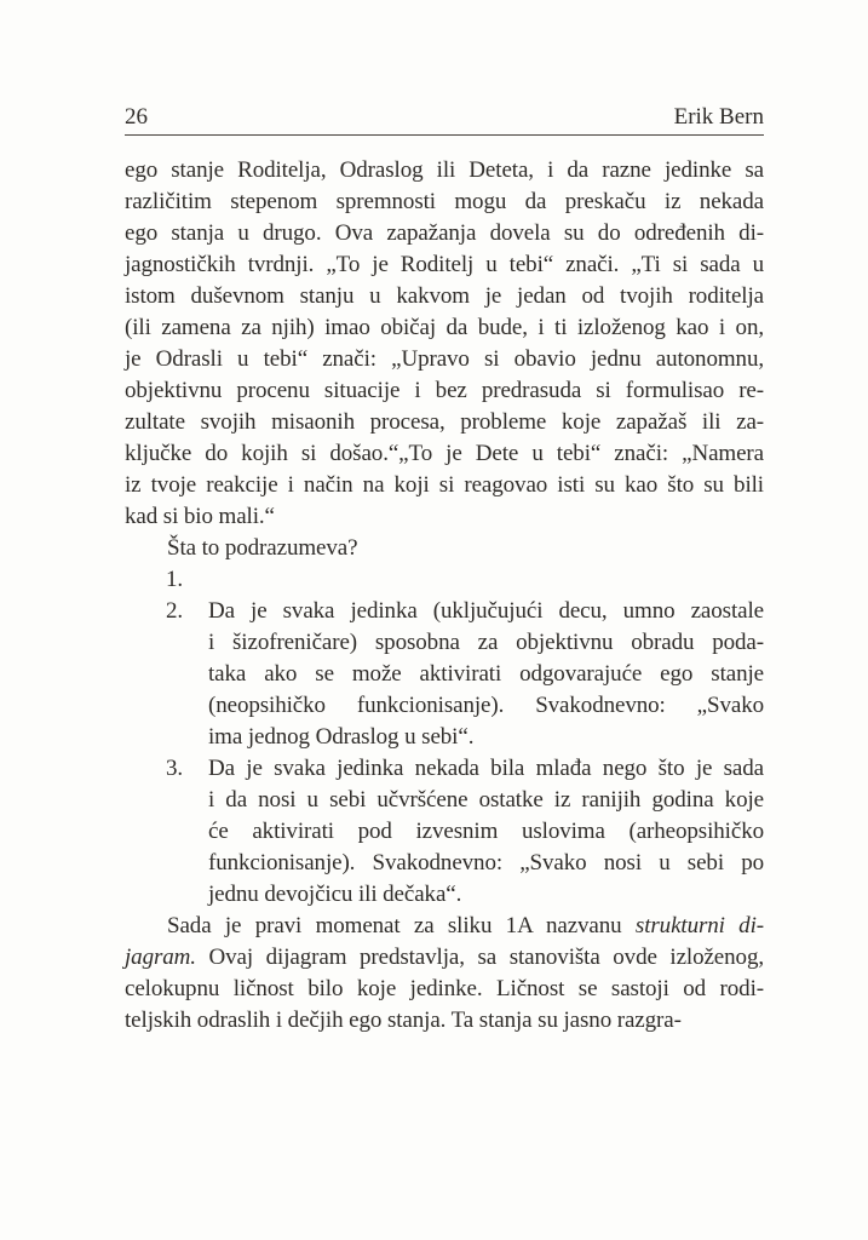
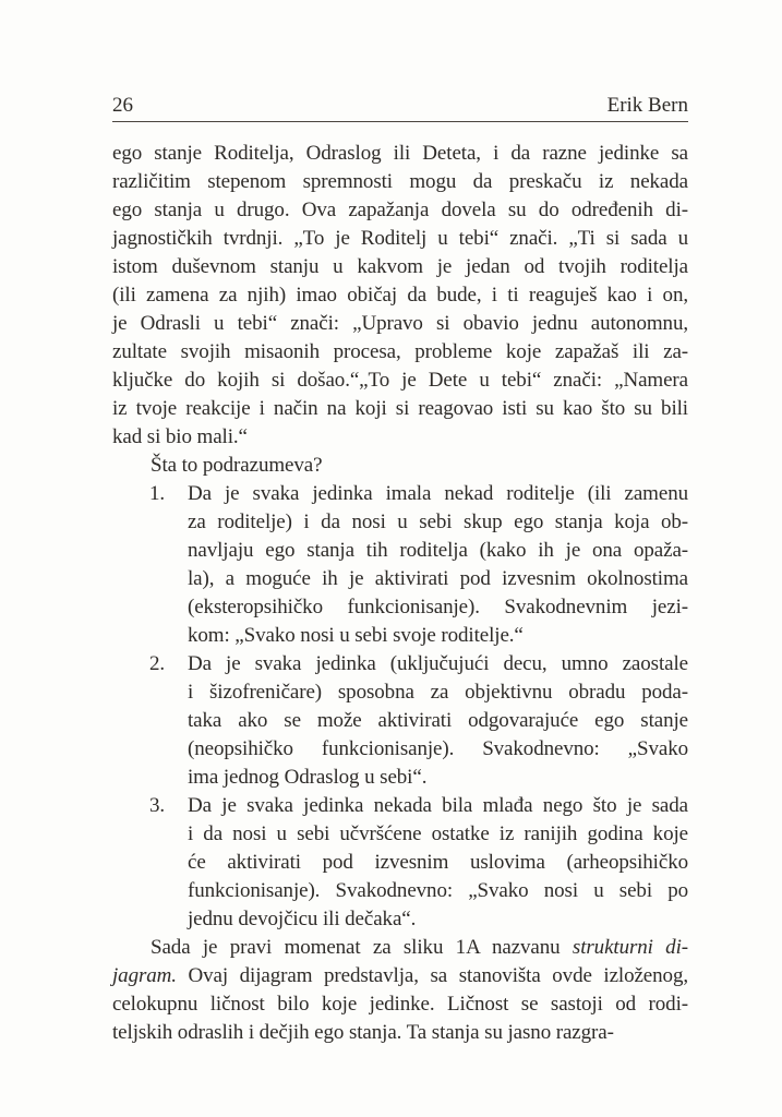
  26
  Erik Bern
  ego stanje Roditelja, Odraslog ili Deteta, i da razne jedinke sa
  različitim stepenom spremnosti mogu da preskaču iz nekada
  ego stanja u drugo. Ova zapažanja dovela su do određenih di-
  jagnostičkih tvrdnji. „To je Roditelj u tebi“ znači. „Ti si sada u
  istom duševnom stanju u kakvom je jedan od tvojih roditelja
- (ili zamena za njih) imao običaj da bude, i ti izloženog kao i on,
+ (ili zamena za njih) imao običaj da bude, i ti reaguješ kao i on,
  je Odrasli u tebi“ znači: „Upravo si obavio jednu autonomnu,
- objektivnu procenu situacije i bez predrasuda si formulisao re-
  zultate svojih misaonih procesa, probleme koje zapažaš ili za-
  ključke do kojih si došao.“„To je Dete u tebi“ znači: „Namera
  iz tvoje reakcije i način na koji si reagovao isti su kao što su bili
  kad si bio mali.“
  Šta to podrazumeva?
  1.
+ Da je svaka jedinka imala nekad roditelje (ili zamenu
+ za roditelje) i da nosi u sebi skup ego stanja koja ob-
+ navljaju ego stanja tih roditelja (kako ih je ona opaža-
+ la), a moguće ih je aktivirati pod izvesnim okolnostima
+ (eksteropsihičko funkcionisanje). Svakodnevnim jezi-
+ kom: „Svako nosi u sebi svoje roditelje.“
  2.
  Da je svaka jedinka (uključujući decu, umno zaostale
  i šizofreničare) sposobna za objektivnu obradu poda-
  taka ako se može aktivirati odgovarajuće ego stanje
  (neopsihičko funkcionisanje). Svakodnevno: „Svako
  ima jednog Odraslog u sebi“.
  3.
  Da je svaka jedinka nekada bila mlađa nego što je sada
  i da nosi u sebi učvršćene ostatke iz ranijih godina koje
  će aktivirati pod izvesnim uslovima (arheopsihičko
  funkcionisanje). Svakodnevno: „Svako nosi u sebi po
  jednu devojčicu ili dečaka“.
  Sada je pravi momenat za sliku 1A nazvanu strukturni di-
  jagram. Ovaj dijagram predstavlja, sa stanovišta ovde izloženog,
  celokupnu ličnost bilo koje jedinke. Ličnost se sastoji od rodi-
  teljskih odraslih i dečjih ego stanja. Ta stanja su jasno razgra-
